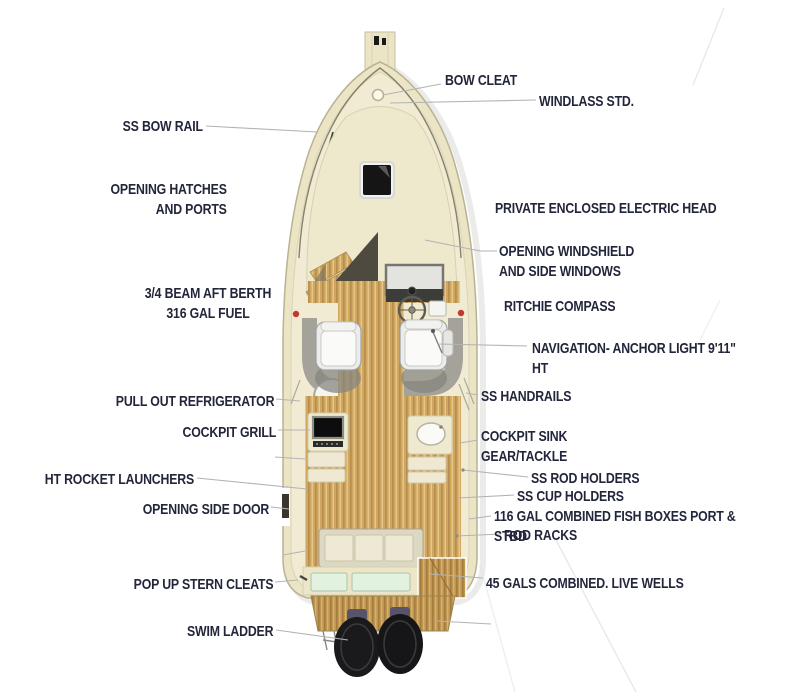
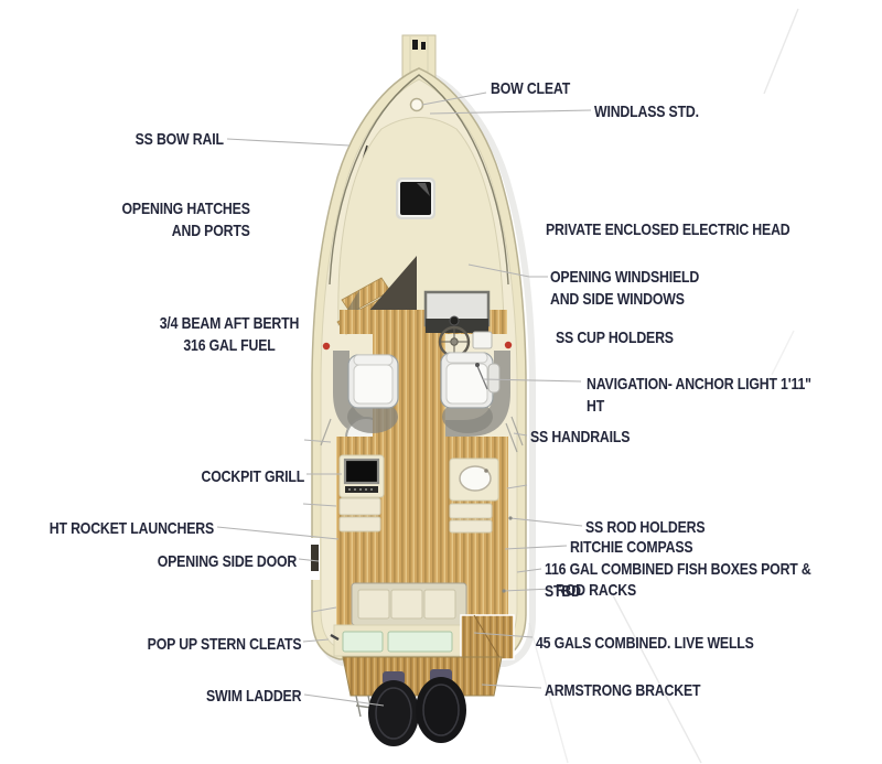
  SS BOW RAIL
  OPENING HATCHES
  AND PORTS
  3/4 BEAM AFT BERTH
  316 GAL FUEL
- PULL OUT REFRIGERATOR
  COCKPIT GRILL
  HT ROCKET LAUNCHERS
  OPENING SIDE DOOR
  POP UP STERN CLEATS
  SWIM LADDER
  BOW CLEAT
  WINDLASS STD.
  PRIVATE ENCLOSED ELECTRIC HEAD
  OPENING WINDSHIELD
  AND SIDE WINDOWS
- RITCHIE COMPASS
+ SS CUP HOLDERS
- NAVIGATION- ANCHOR LIGHT 9'11" HT
+ NAVIGATION- ANCHOR LIGHT 1'11" HT
  SS HANDRAILS
- COCKPIT SINK
- GEAR/TACKLE
  SS ROD HOLDERS
- SS CUP HOLDERS
+ RITCHIE COMPASS
  116 GAL COMBINED FISH BOXES PORT & STBD
  ROD RACKS
  45 GALS COMBINED. LIVE WELLS
+ ARMSTRONG BRACKET
